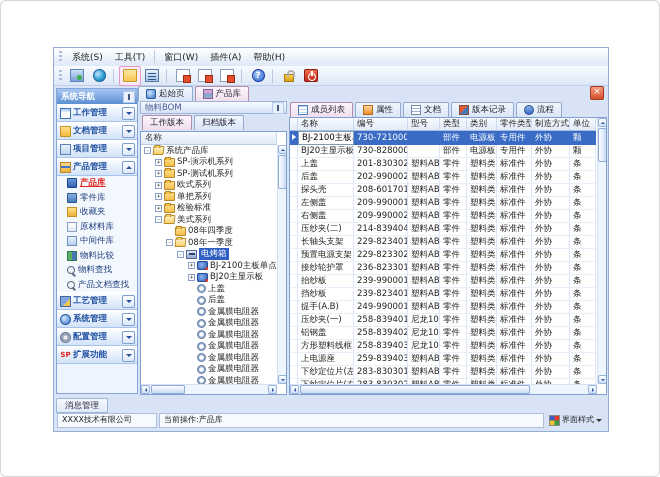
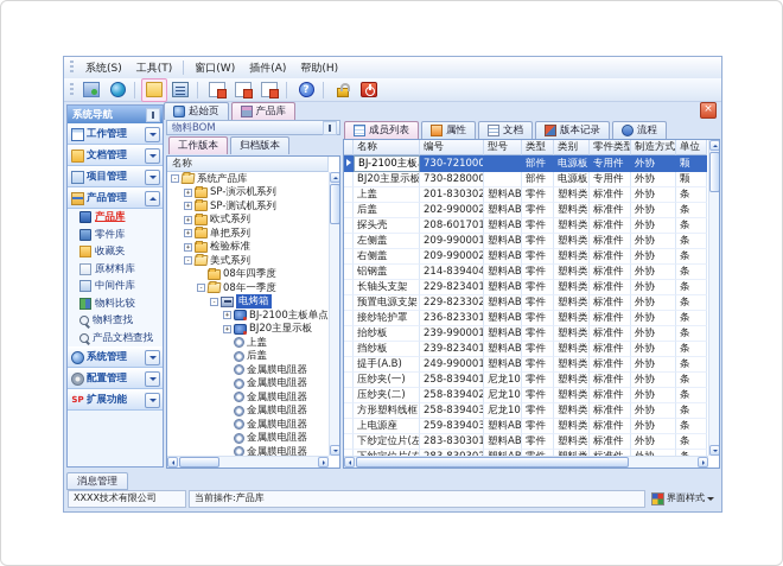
  系统(S)
  工具(T)
  窗口(W)
  插件(A)
  帮助(H)
  起始页
  产品库
  系统导航
  工作管理
  文档管理
  项目管理
  产品管理
  产品库
  零件库
  收藏夹
  原材料库
  中间件库
  物料比较
  物料查找
  产品文档查找
- 工艺管理
  系统管理
  配置管理
  SP
  扩展功能
  物料BOM
  工作版本
  归档版本
  名称
  系统产品库
  SP-演示机系列
  SP-测试机系列
  欧式系列
  单把系列
  检验标准
  美式系列
  08年四季度
  08年一季度
  电烤箱
  BJ-2100主板单点
  BJ20主显示板
  上盖
  后盖
  金属膜电阻器
  金属膜电阻器
  金属膜电阻器
  金属膜电阻器
  金属膜电阻器
  金属膜电阻器
  金属膜电阻器
  成员列表
  属性
  文档
  版本记录
  流程
  	名称	编号	型号	类型	类别	零件类型	制造方式	单位
  	BJ-2100主板	730-721000		部件	电源板	专用件	外协	颗
  	BJ20主显示板	730-828000		部件	电源板	专用件	外协	颗
  	上盖	201-830302	塑料AB	零件	塑料类	标准件	外协	条
  	后盖	202-990002	塑料AB	零件	塑料类	标准件	外协	条
  	探头壳	208-601701	塑料AB	零件	塑料类	标准件	外协	条
  	左侧盖	209-990001	塑料AB	零件	塑料类	标准件	外协	条
  	右侧盖	209-990002	塑料AB	零件	塑料类	标准件	外协	条
- 	压纱夹(二)	214-839404	塑料AB	零件	塑料类	标准件	外协	条
+ 	铝钢盖	214-839404	塑料AB	零件	塑料类	标准件	外协	条
  	长轴头支架	229-823401	塑料AB	零件	塑料类	标准件	外协	条
  	预置电源支架	229-823302	塑料AB	零件	塑料类	标准件	外协	条
  	接纱轮护罩	236-823301	塑料AB	零件	塑料类	标准件	外协	条
  	抬纱板	239-990001	塑料AB	零件	塑料类	标准件	外协	条
  	挡纱板	239-823401	塑料AB	零件	塑料类	标准件	外协	条
  	提手(A.B)	249-990001	塑料AB	零件	塑料类	标准件	外协	条
  	压纱夹(一)	258-839401	尼龙10	零件	塑料类	标准件	外协	条
- 	铝钢盖	258-839402	尼龙10	零件	塑料类	标准件	外协	条
+ 	压纱夹(二)	258-839402	尼龙10	零件	塑料类	标准件	外协	条
  	方形塑料线框	258-839403	尼龙10	零件	塑料类	标准件	外协	条
  	上电源座	259-839403	塑料AB	零件	塑料类	标准件	外协	条
  	下纱定位片(左	283-830301	塑料AB	零件	塑料类	标准件	外协	条
  消息管理
  XXXX技术有限公司
  当前操作:产品库
  界面样式
